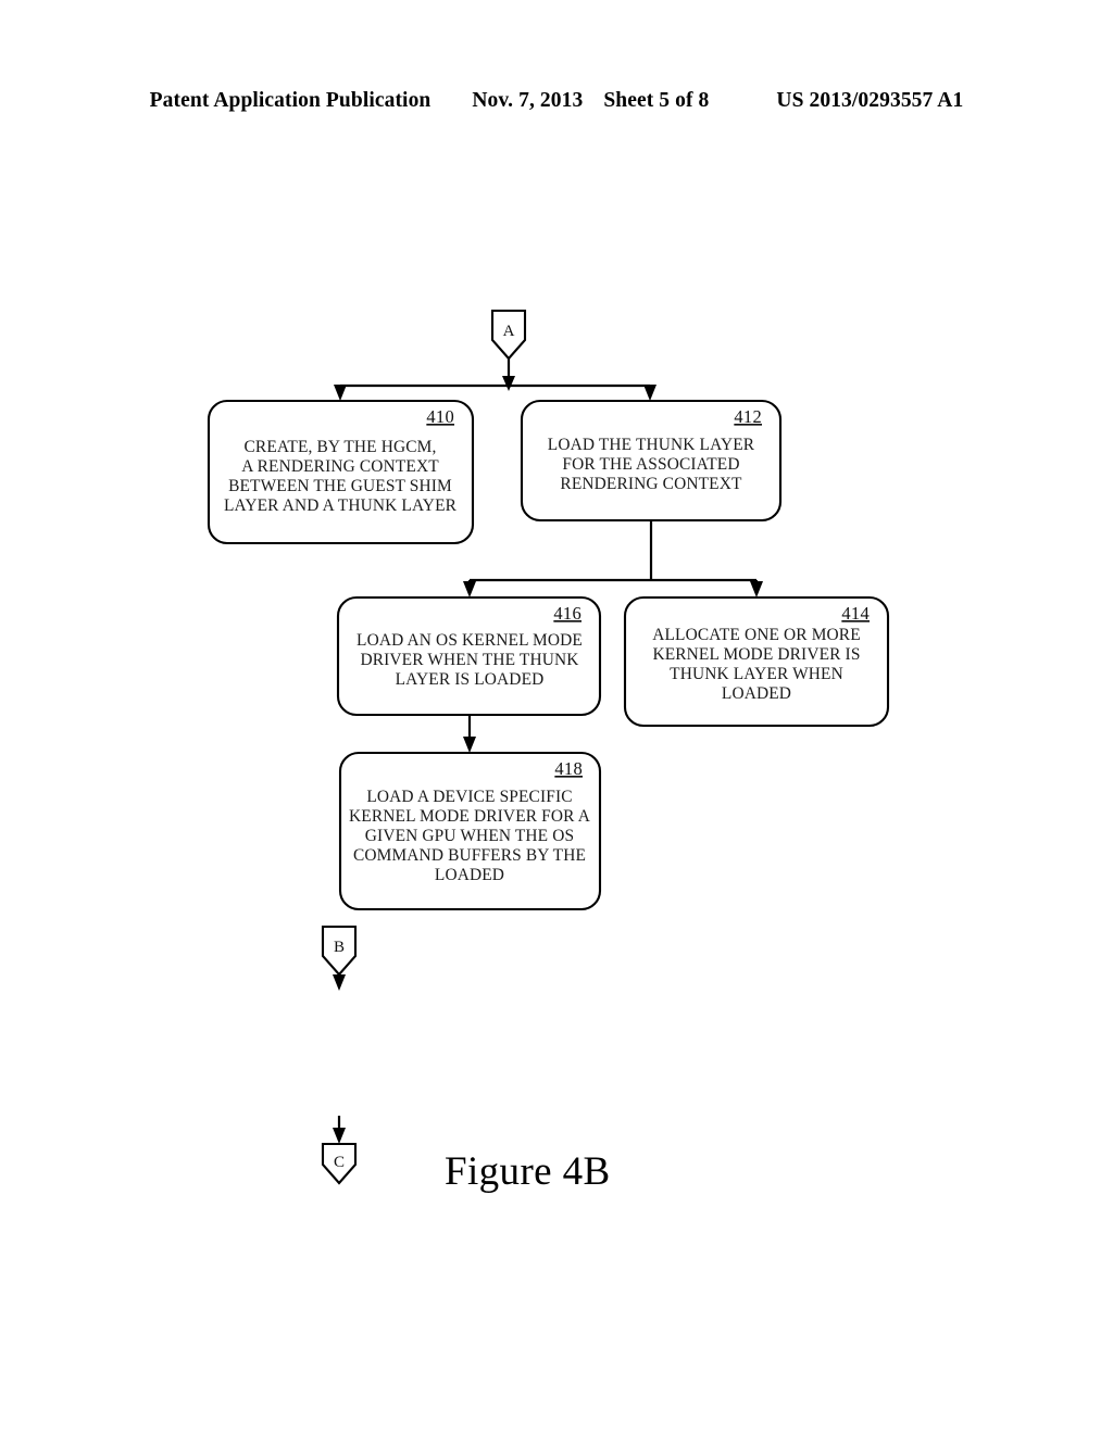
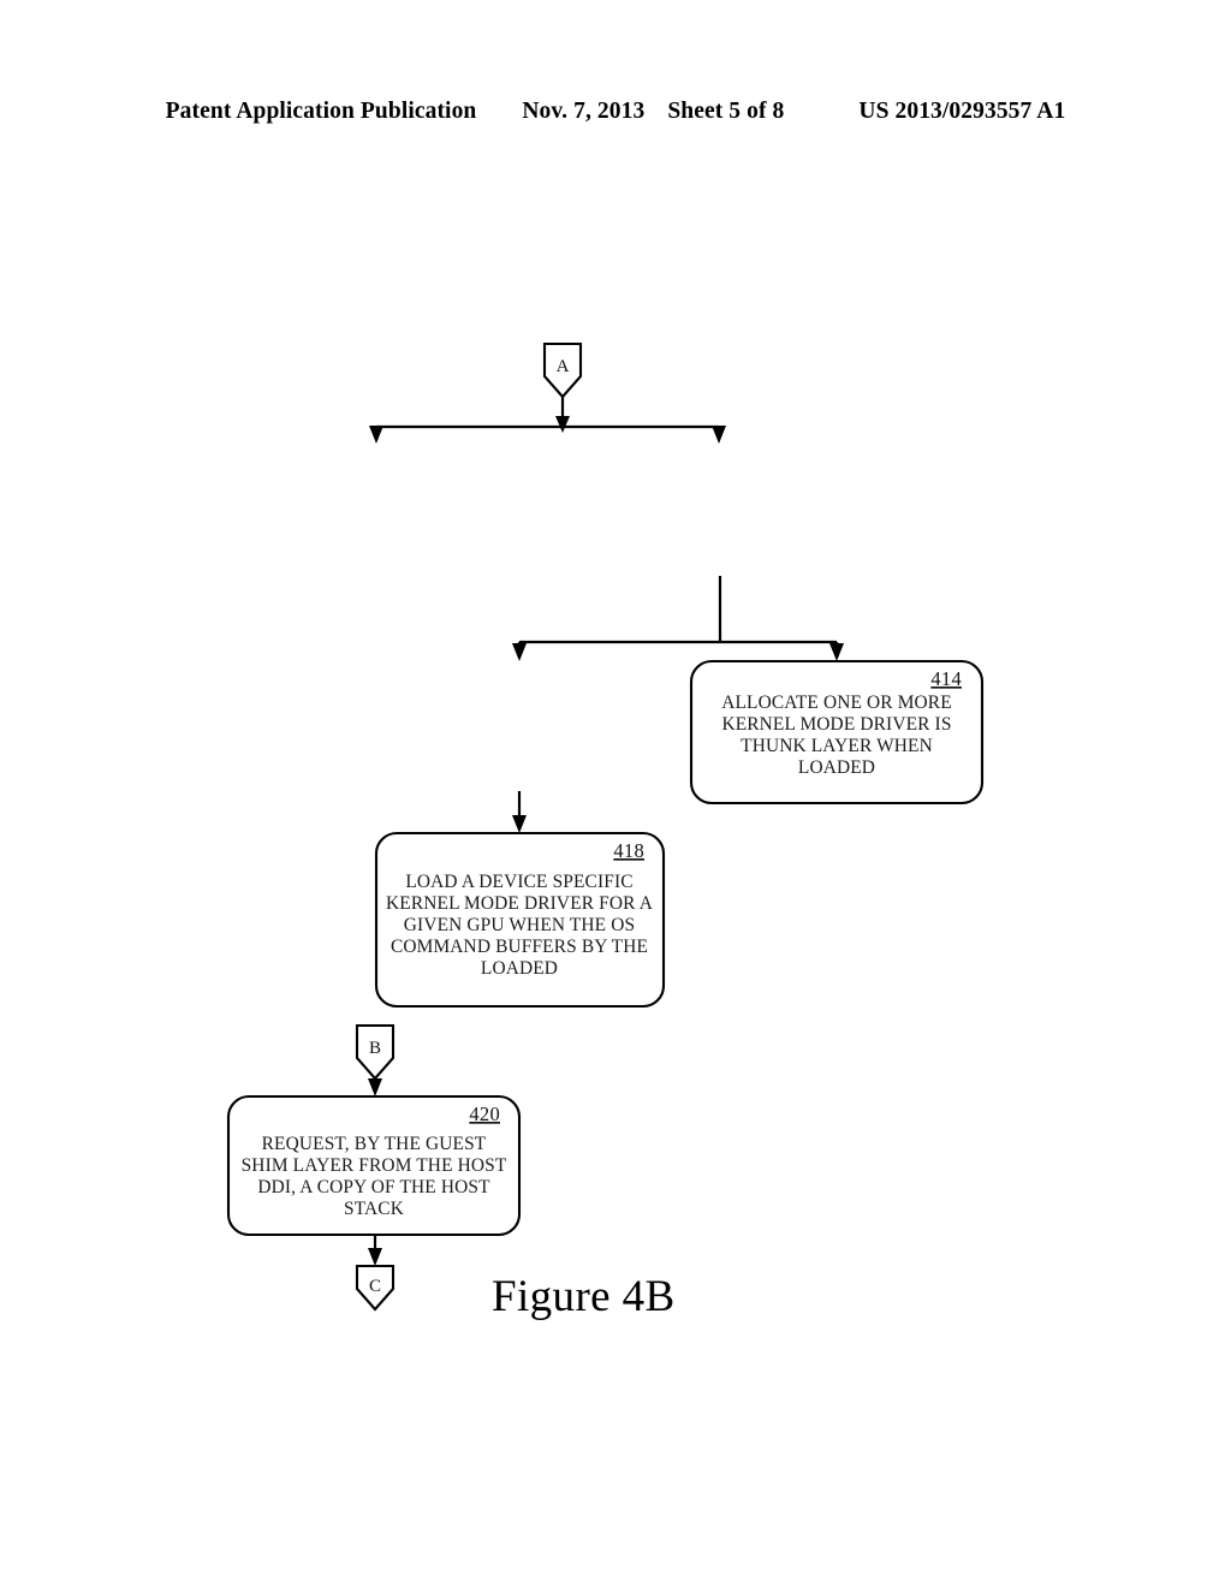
  Patent Application Publication
  Nov. 7, 2013
  Sheet 5 of 8
  US 2013/0293557 A1
  A
- 410
- CREATE, BY THE HGCM,
- A RENDERING CONTEXT
- BETWEEN THE GUEST SHIM
- LAYER AND A THUNK LAYER
- 412
- LOAD THE THUNK LAYER
- FOR THE ASSOCIATED
- RENDERING CONTEXT
- 416
- LOAD AN OS KERNEL MODE
- DRIVER WHEN THE THUNK
- LAYER IS LOADED
  414
  ALLOCATE ONE OR MORE
  KERNEL MODE DRIVER IS
  THUNK LAYER WHEN
  LOADED
  418
  LOAD A DEVICE SPECIFIC
  KERNEL MODE DRIVER FOR A
  GIVEN GPU WHEN THE OS
  COMMAND BUFFERS BY THE
  LOADED
  B
+ 420
+ REQUEST, BY THE GUEST
+ SHIM LAYER FROM THE HOST
+ DDI, A COPY OF THE HOST
+ STACK
  C
  Figure 4B
